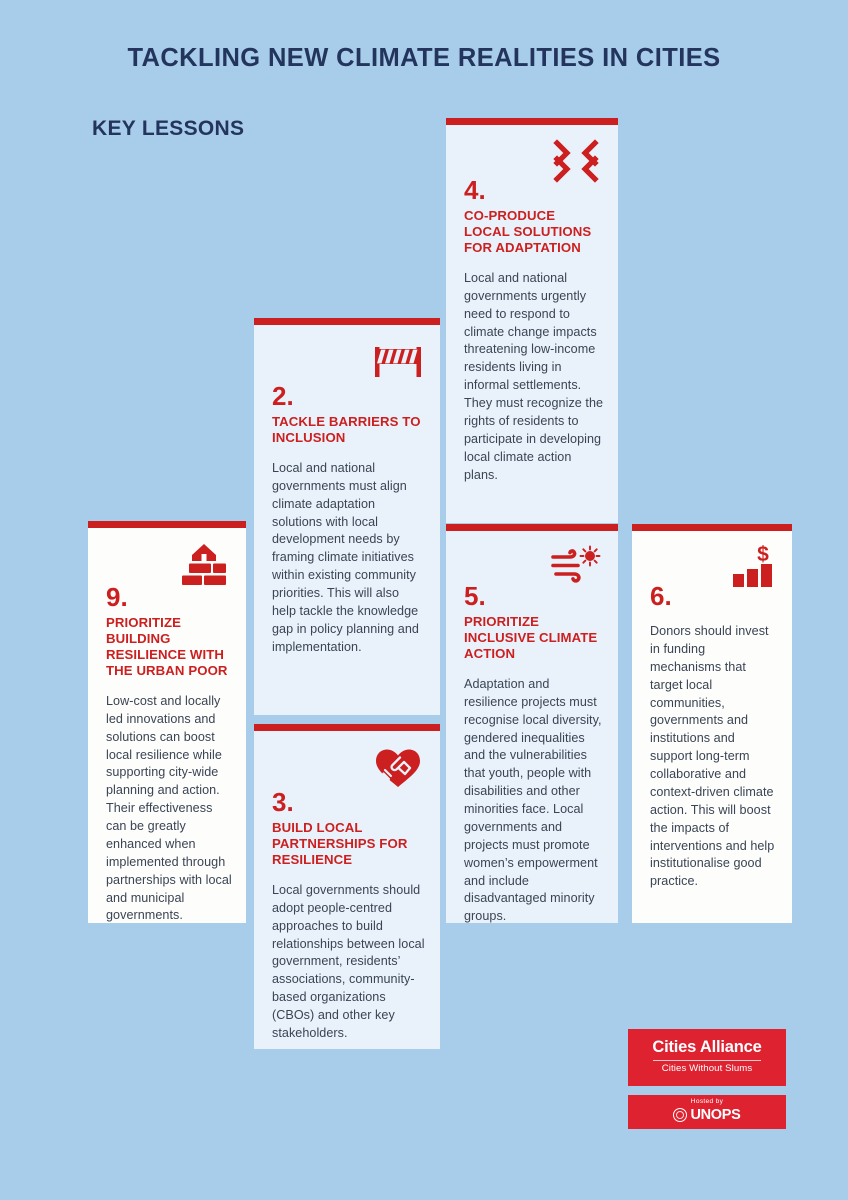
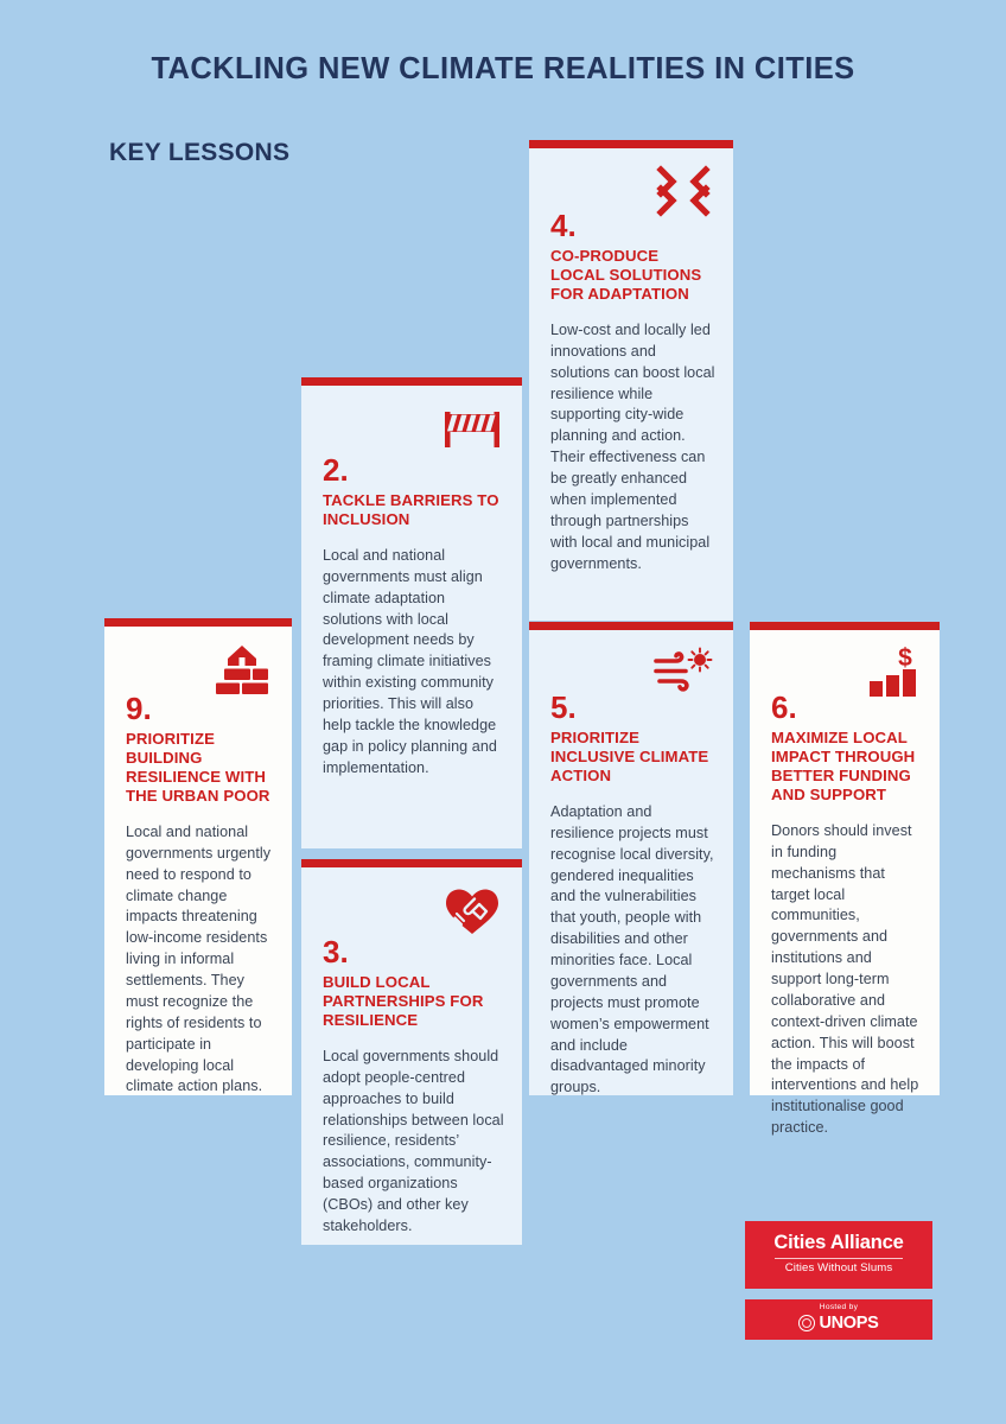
  TACKLING NEW CLIMATE REALITIES IN CITIES
  KEY LESSONS
  9.
  PRIORITIZE BUILDING RESILIENCE WITH THE URBAN POOR
- Low-cost and locally led innovations and solutions can boost local resilience while supporting city-wide planning and action. Their effectiveness can be greatly enhanced when implemented through partnerships with local and municipal governments.
+ Local and national governments urgently need to respond to climate change impacts threatening low-income residents living in informal settlements. They must recognize the rights of residents to participate in developing local climate action plans.
  2.
  TACKLE BARRIERS TO INCLUSION
  Local and national governments must align climate adaptation solutions with local development needs by framing climate initiatives within existing community priorities. This will also help tackle the knowledge gap in policy planning and implementation.
  3.
  BUILD LOCAL PARTNERSHIPS FOR RESILIENCE
- Local governments should adopt people-centred approaches to build relationships between local government, residents’ associations, community-based organizations (CBOs) and other key stakeholders.
+ Local governments should adopt people-centred approaches to build relationships between local resilience, residents’ associations, community-based organizations (CBOs) and other key stakeholders.
  4.
  CO-PRODUCE LOCAL SOLUTIONS FOR ADAPTATION
- Local and national governments urgently need to respond to climate change impacts threatening low-income residents living in informal settlements. They must recognize the rights of residents to participate in developing local climate action plans.
+ Low-cost and locally led innovations and solutions can boost local resilience while supporting city-wide planning and action. Their effectiveness can be greatly enhanced when implemented through partnerships with local and municipal governments.
  5.
  PRIORITIZE INCLUSIVE CLIMATE ACTION
  Adaptation and resilience projects must recognise local diversity, gendered inequalities and the vulnerabilities that youth, people with disabilities and other minorities face. Local governments and projects must promote women’s empowerment and include disadvantaged minority groups.
  $
  6.
+ MAXIMIZE LOCAL IMPACT THROUGH BETTER FUNDING AND SUPPORT
  Donors should invest in funding mechanisms that target local communities, governments and institutions and support long-term collaborative and context-driven climate action. This will boost the impacts of interventions and help institutionalise good practice.
  Cities Alliance
  Cities Without Slums
  UNOPS
